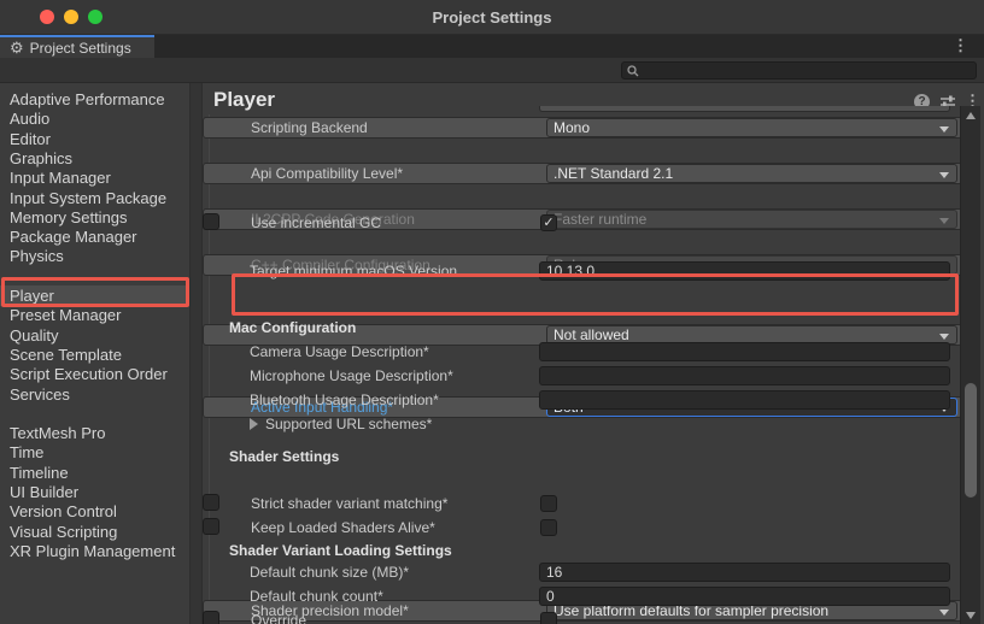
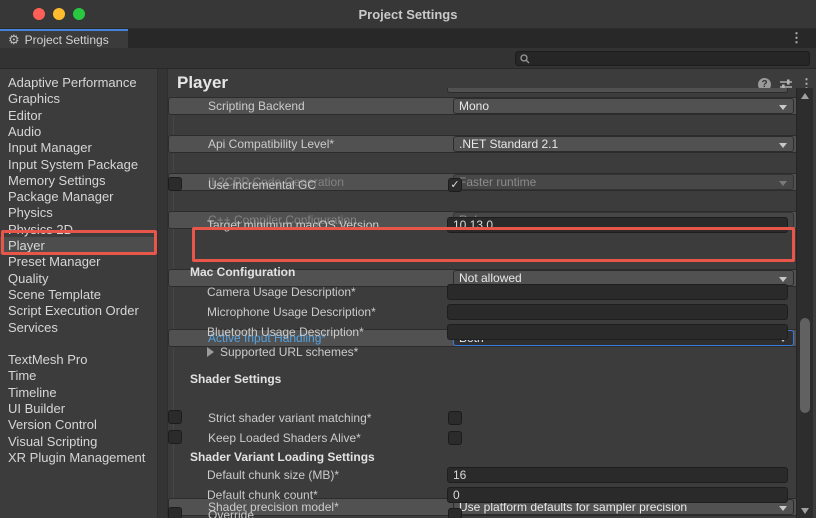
  Project Settings
  ⚙
  Project Settings
  ⋮
  Adaptive Performance
- Audio
+ Graphics
  Editor
- Graphics
+ Audio
  Input Manager
  Input System Package
  Memory Settings
  Package Manager
  Physics
+ Physics 2D
  Player
  Preset Manager
  Quality
  Scene Template
  Script Execution Order
  Services
  TextMesh Pro
  Time
  Timeline
  UI Builder
  Version Control
  Visual Scripting
  XR Plugin Management
  Player
  ?
  ⋮
  Scripting Backend
  Mono
  Api Compatibility Level*
  .NET Standard 2.1
  IL2CPP Code Generation
  Faster runtime
  C++ Compiler Configuration
  Use incremental GC
  ✓
  Not allowed
  Target minimum macOS Version
  10.13.0
  Active Input Handling*
  Mac Configuration
  Camera Usage Description*
  Microphone Usage Description*
  Bluetooth Usage Description*
  Supported URL schemes*
  Shader Settings
  Shader precision model*
  Use platform defaults for sampler precision
  Strict shader variant matching*
  Keep Loaded Shaders Alive*
  Shader Variant Loading Settings
  Default chunk size (MB)*
  16
  Default chunk count*
  0
  Override
